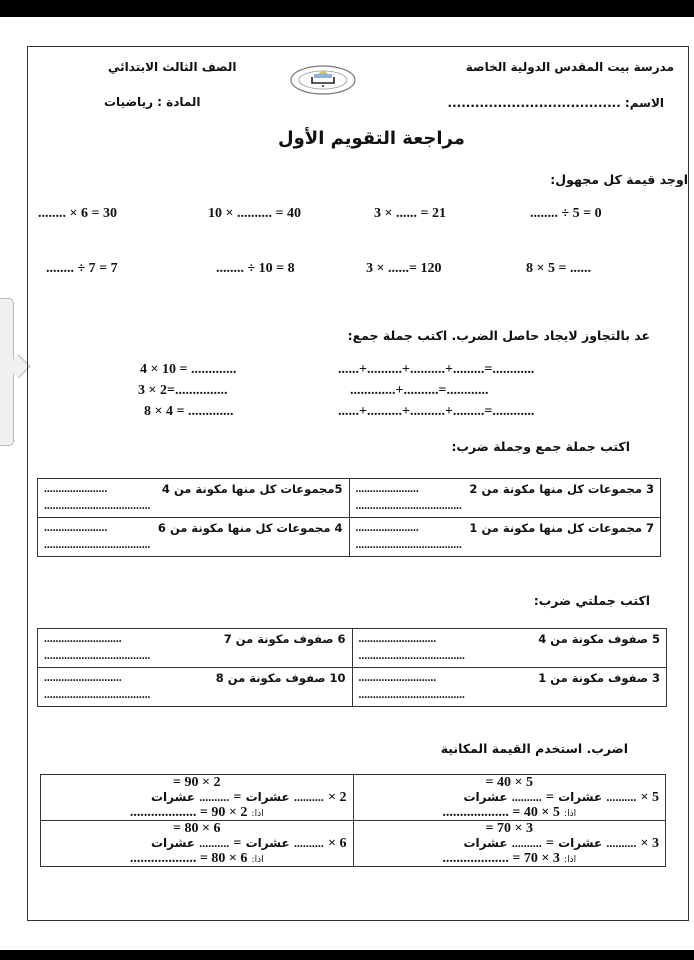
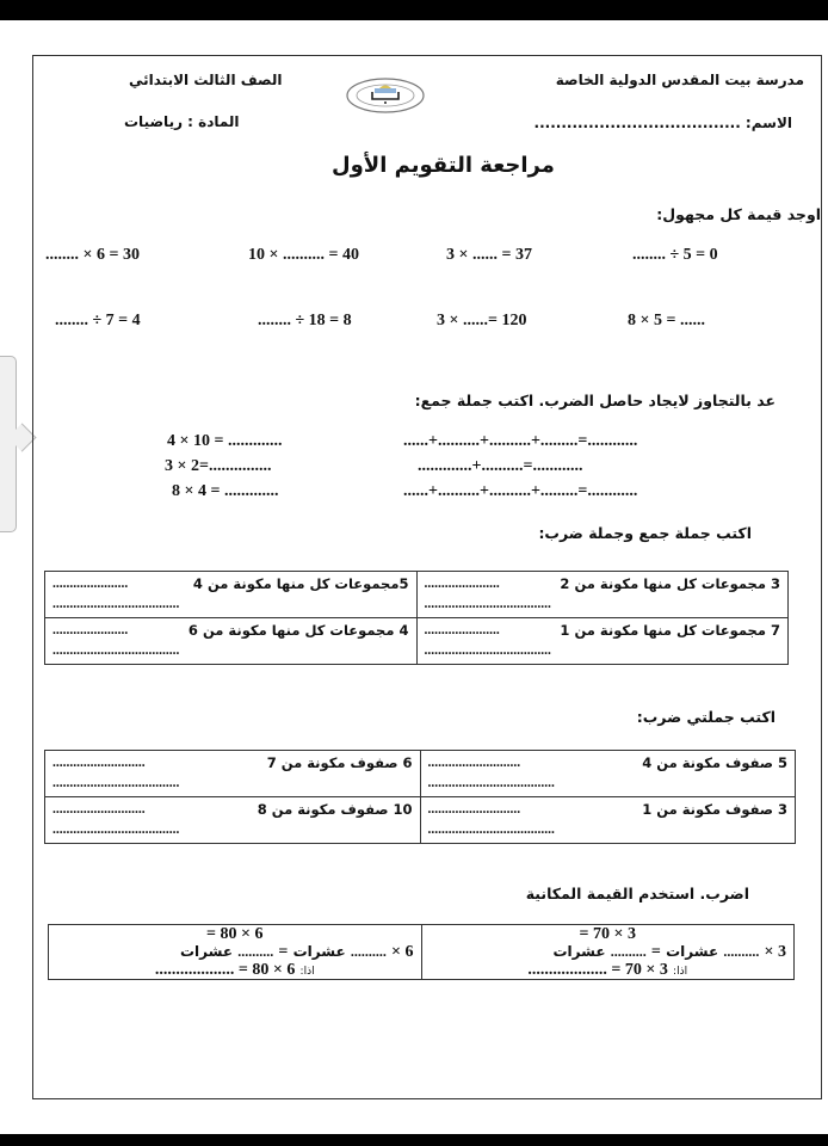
  مدرسة بيت المقدس الدولية الخاصة
  الصف الثالث الابتدائي
  الاسم: ......................................
  المادة : رياضيات
  مراجعة التقويم الأول
  اوجد قيمة كل مجهول:
  ........ ÷ 5 = 0
- 3 × ...... = 21
+ 3 × ...... = 37
  10 × .......... = 40
  ........ × 6 = 30
  8 × 5 = ......
  3 × ......= 120
- ........ ÷ 10 = 8
+ ........ ÷ 18 = 8
- ........ ÷ 7 = 7
+ ........ ÷ 7 = 4
  عد بالتجاوز لايجاد حاصل الضرب. اكتب جملة جمع:
  ......+..........+..........+.........=............
  4 × 10 = .............
  .............+..........=............
  3 × 2=...............
  ......+..........+..........+.........=............
  8 × 4 = .............
  اكتب جملة جمع وجملة ضرب:
  3 مجموعات كل منها مكونة من 2...................... .....................................	5مجموعات كل منها مكونة من 4...................... .....................................
  7 مجموعات كل منها مكونة من 1...................... .....................................	4 مجموعات كل منها مكونة من 6...................... .....................................
  اكتب جملتي ضرب:
  5 صفوف مكونة من 4........................... .....................................	6 صفوف مكونة من 7........................... .....................................
  3 صفوف مكونة من 1........................... .....................................	10 صفوف مكونة من 8........................... .....................................
  اضرب. استخدم القيمة المكانية
- 5 × 40 = 5 × .......... عشرات = .......... عشرات اذا: 5 × 40 = ...................	2 × 90 = 2 × .......... عشرات = .......... عشرات اذا: 2 × 90 = ...................
  3 × 70 = 3 × .......... عشرات = .......... عشرات اذا: 3 × 70 = ...................	6 × 80 = 6 × .......... عشرات = .......... عشرات اذا: 6 × 80 = ...................
